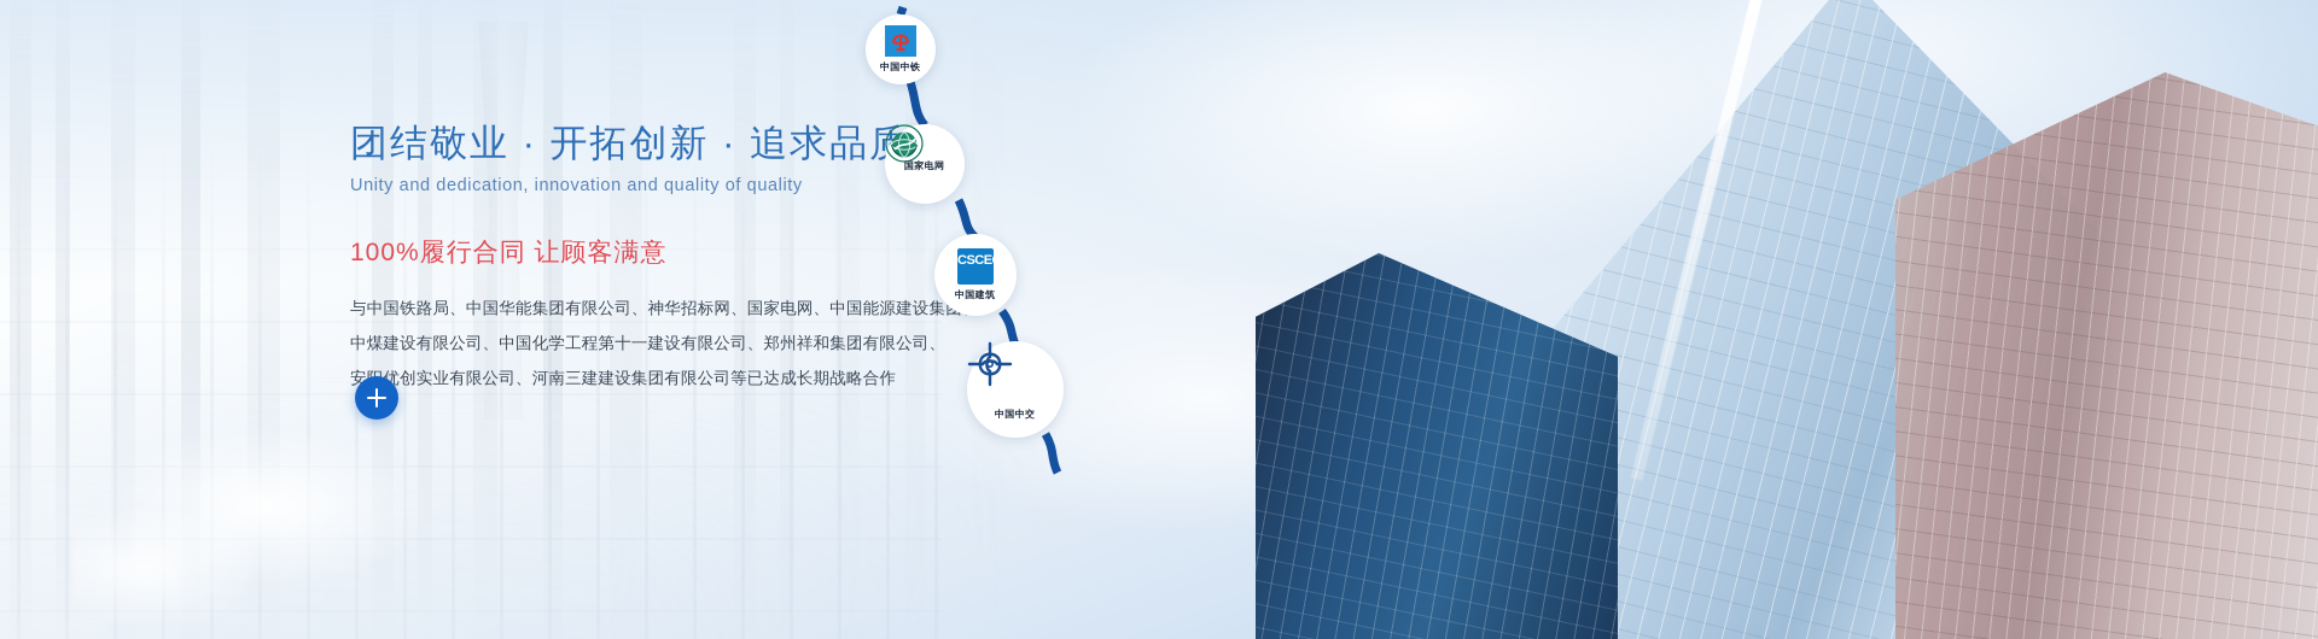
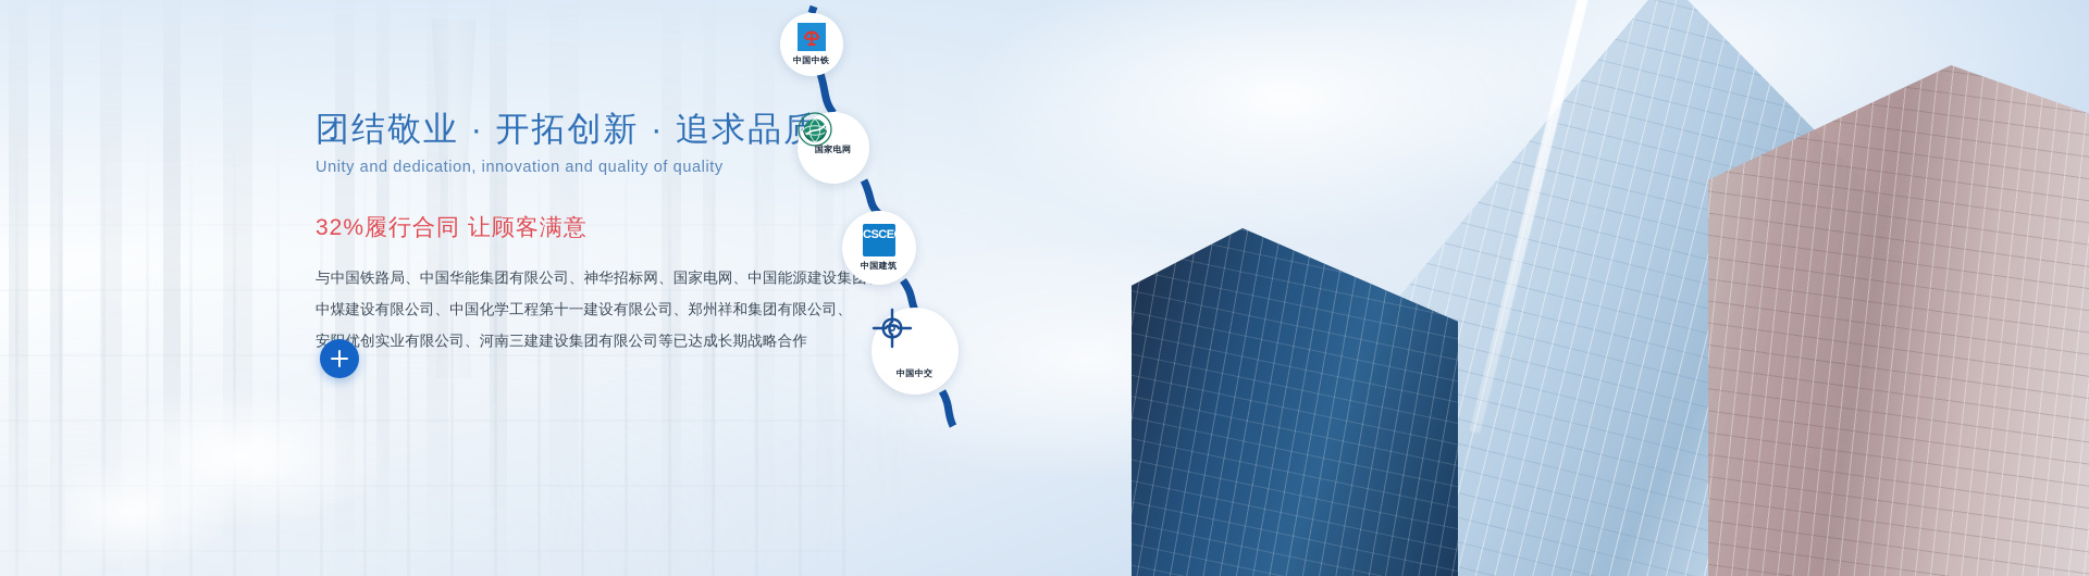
  团结敬业 · 开拓创新 · 追求品
  Unity and dedication, innovation and quality of quality
- 100%履行合同 让顾客满意
+ 32%履行合同 让顾客满意
  与中国铁路局、中国华能集团有限公司、神华招标网、国家电网、中国能源建设集
  中煤建设有限公司、中国化学工程第十一建设有限公司、郑州祥和集团有限公司、
  安优创实业有限公司、河南三建建设集团有限公司等已达成长期战略合作
  中国中铁
  国家电网
  CSCEC
  中国建筑
  中国中交
